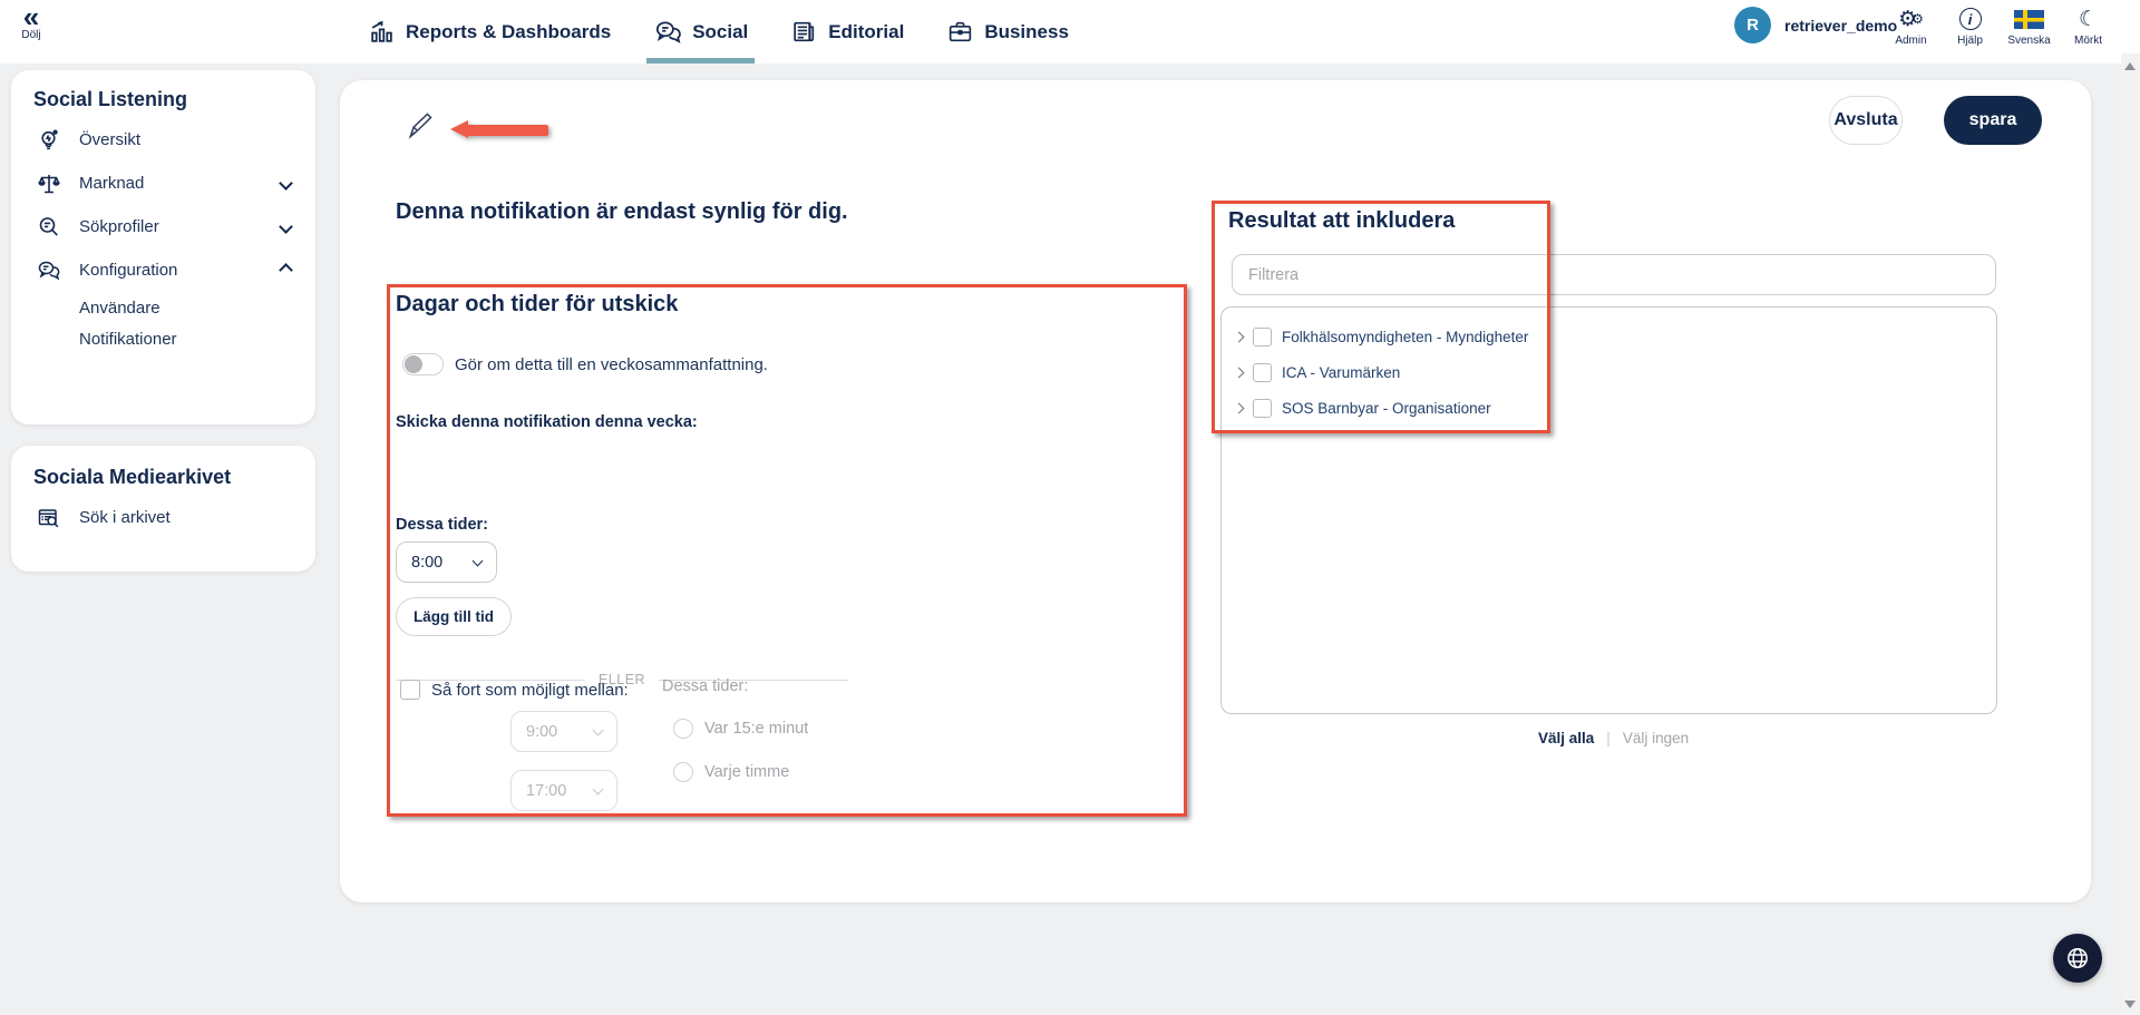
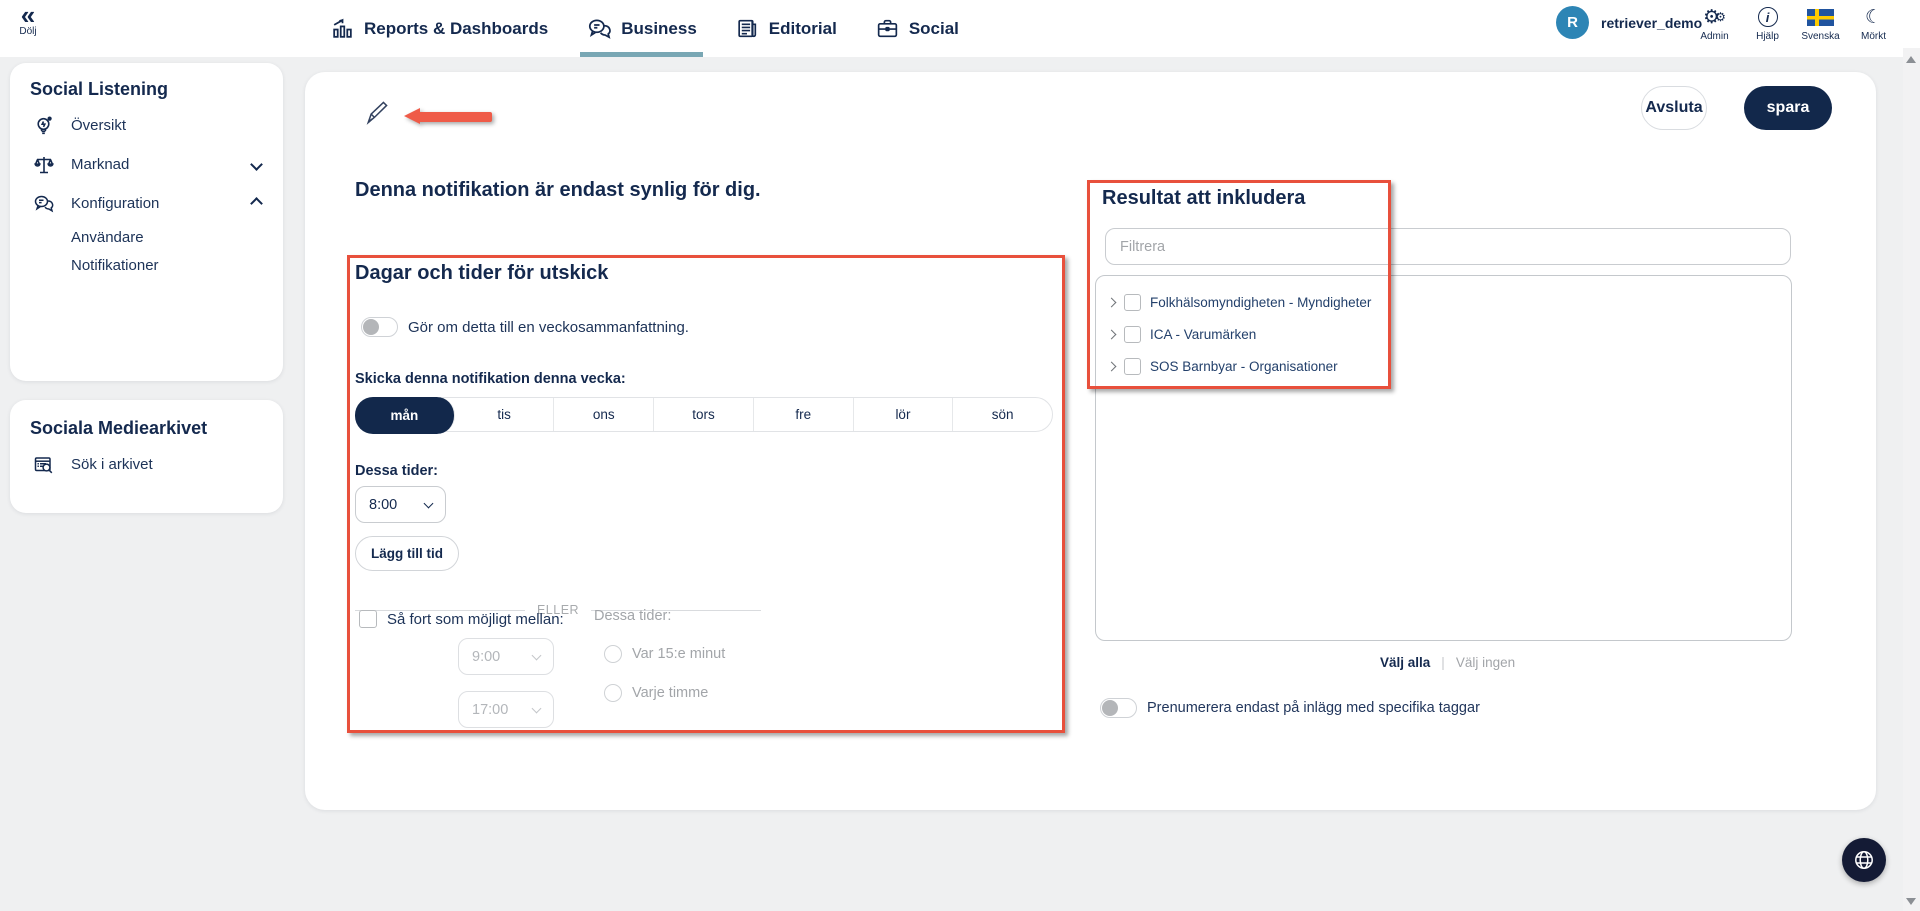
  «
  Dölj
  Reports & Dashboards
- Social
+ Business
  Editorial
- Business
+ Social
  R
  retriever_demo
  ⚙
  ⚙
  Admin
  i
  Hjälp
  Svenska
  ☾
  Mörkt
  Social Listening
  Översikt
  Marknad
- Sökprofiler
  Konfiguration
  Användare
  Notifikationer
  Sociala Mediearkivet
  Sök i arkivet
  Avsluta
  spara
  Denna notifikation är endast synlig för dig.
  Dagar och tider för utskick
  Gör om detta till en veckosammanfattning.
  Skicka denna notifikation denna vecka:
+ mån
+ tis
+ ons
+ tors
+ fre
+ lör
+ sön
  Dessa tider:
  8:00
  Lägg till tid
  ELLER
  Så fort som möjligt mellan:
  9:00
  17:00
  Dessa tider:
  Var 15:e minut
  Varje timme
  Resultat att inkludera
  Filtrera
  Folkhälsomyndigheten - Myndigheter
  ICA - Varumärken
  SOS Barnbyar - Organisationer
  Välj alla
  |
  Välj ingen
+ Prenumerera endast på inlägg med specifika taggar
